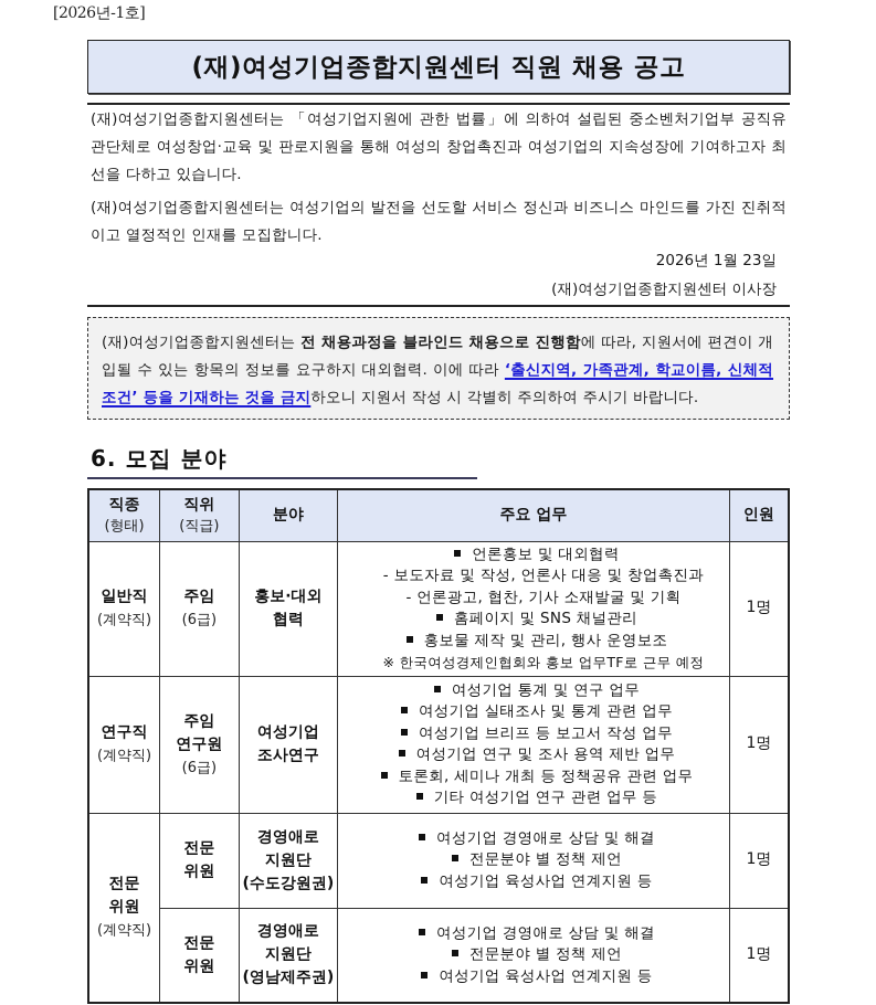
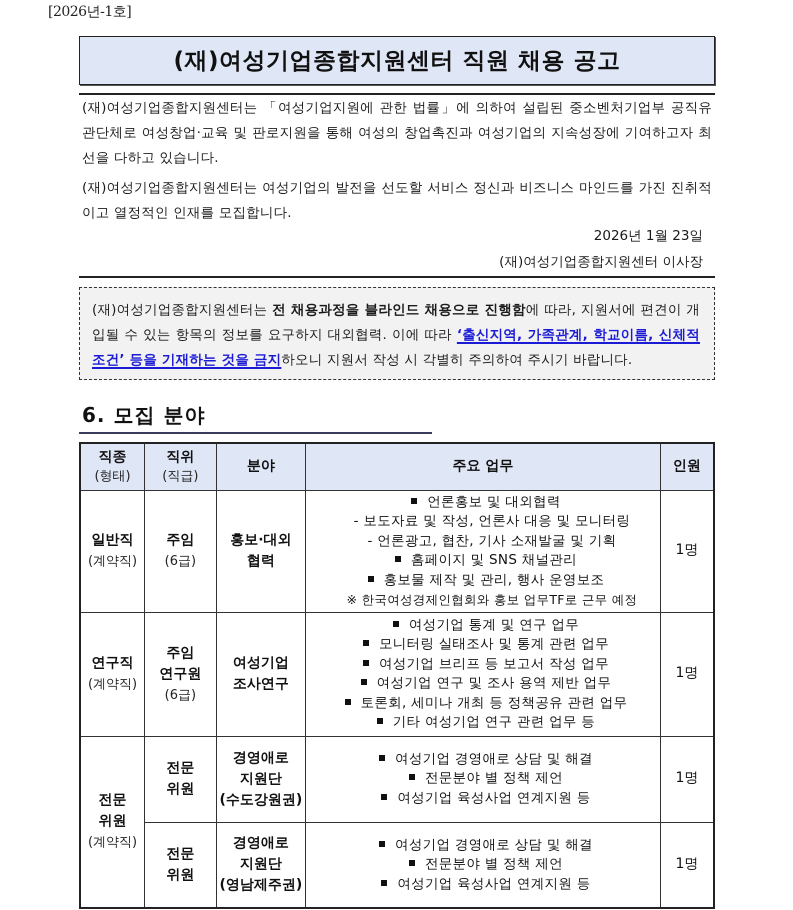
  [2026년-1호]
  (재)여성기업종합지원센터 직원 채용 공고
  (재)여성기업종합지원센터는 「여성기업지원에 관한 법률」에 의하여 설립된 중소벤처기업부 공직유관단체로 여성창업·교육 및 판로지원을 통해 여성의 창업촉진과 여성기업의 지속성장에 기여하고자 최선을 다하고 있습니다.
  (재)여성기업종합지원센터는 여성기업의 발전을 선도할 서비스 정신과 비즈니스 마인드를 가진 진취적이고 열정적인 인재를 모집합니다.
  2026년 1월 23일
  (재)여성기업종합지원센터 이사장
  (재)여성기업종합지원센터는 전 채용과정을 블라인드 채용으로 진행함에 따라, 지원서에 편견이 개입될 수 있는 항목의 정보를 요구하지 대외협력. 이에 따라 ‘출신지역, 가족관계, 학교이름, 신체적 조건’ 등을 기재하는 것을 금지하오니 지원서 작성 시 각별히 주의하여 주시기 바랍니다.
  6. 모집 분야
  직종 (형태)	직위 (직급)	분야	주요 업무	인원
- 일반직 (계약직)	주임 (6급)	홍보·대외 협력	언론홍보 및 대외협력 - 보도자료 및 작성, 언론사 대응 및 창업촉진과 - 언론광고, 협찬, 기사 소재발굴 및 기획 홈페이지 및 SNS 채널관리 홍보물 제작 및 관리, 행사 운영보조 ※ 한국여성경제인협회와 홍보 업무TF로 근무 예정	1명
+ 일반직 (계약직)	주임 (6급)	홍보·대외 협력	언론홍보 및 대외협력 - 보도자료 및 작성, 언론사 대응 및 모니터링 - 언론광고, 협찬, 기사 소재발굴 및 기획 홈페이지 및 SNS 채널관리 홍보물 제작 및 관리, 행사 운영보조 ※ 한국여성경제인협회와 홍보 업무TF로 근무 예정	1명
- 연구직 (계약직)	주임 연구원 (6급)	여성기업 조사연구	여성기업 통계 및 연구 업무 여성기업 실태조사 및 통계 관련 업무 여성기업 브리프 등 보고서 작성 업무 여성기업 연구 및 조사 용역 제반 업무 토론회, 세미나 개최 등 정책공유 관련 업무 기타 여성기업 연구 관련 업무 등	1명
+ 연구직 (계약직)	주임 연구원 (6급)	여성기업 조사연구	여성기업 통계 및 연구 업무 모니터링 실태조사 및 통계 관련 업무 여성기업 브리프 등 보고서 작성 업무 여성기업 연구 및 조사 용역 제반 업무 토론회, 세미나 개최 등 정책공유 관련 업무 기타 여성기업 연구 관련 업무 등	1명
  전문 위원 (계약직)	전문 위원	경영애로 지원단 (수도강원권)	여성기업 경영애로 상담 및 해결 전문분야 별 정책 제언 여성기업 육성사업 연계지원 등	1명
  전문 위원	경영애로 지원단 (영남제주권)	여성기업 경영애로 상담 및 해결 전문분야 별 정책 제언 여성기업 육성사업 연계지원 등	1명
